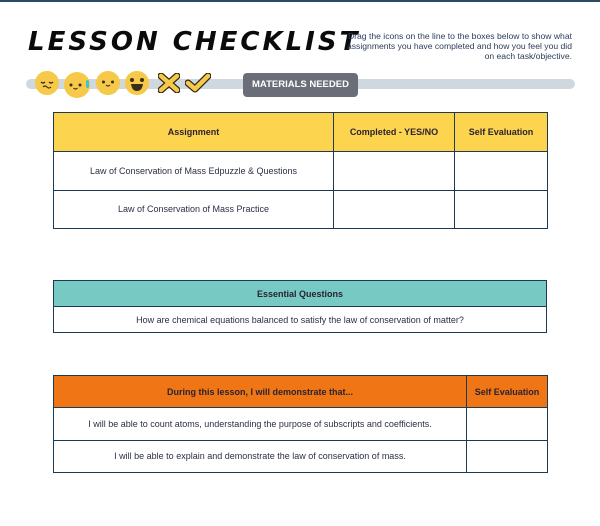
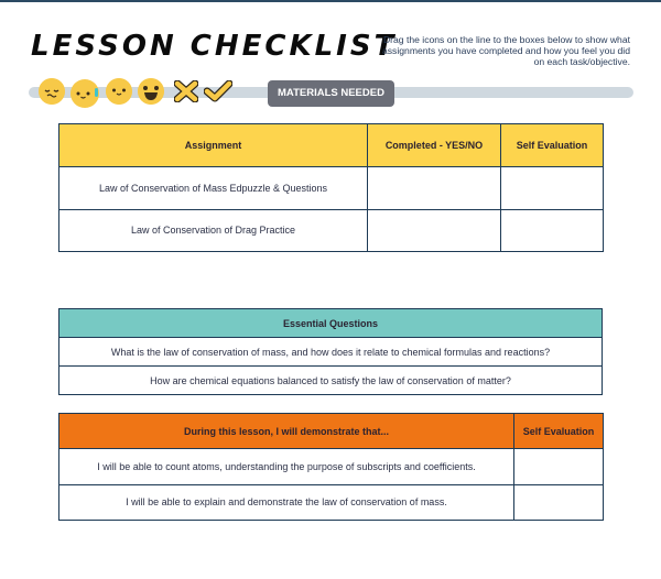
  LESSON CHECKLIST
  Drag the icons on the line to the boxes below to show what assignments you have completed and how you feel you did on each task/objective.
  MATERIALS NEEDED
  Assignment	Completed - YES/NO	Self Evaluation
  Law of Conservation of Mass Edpuzzle & Questions
- Law of Conservation of Mass Practice
+ Law of Conservation of Drag Practice
  Essential Questions
+ What is the law of conservation of mass, and how does it relate to chemical formulas and reactions?
  How are chemical equations balanced to satisfy the law of conservation of matter?
  During this lesson, I will demonstrate that...	Self Evaluation
  I will be able to count atoms, understanding the purpose of subscripts and coefficients.
  I will be able to explain and demonstrate the law of conservation of mass.
